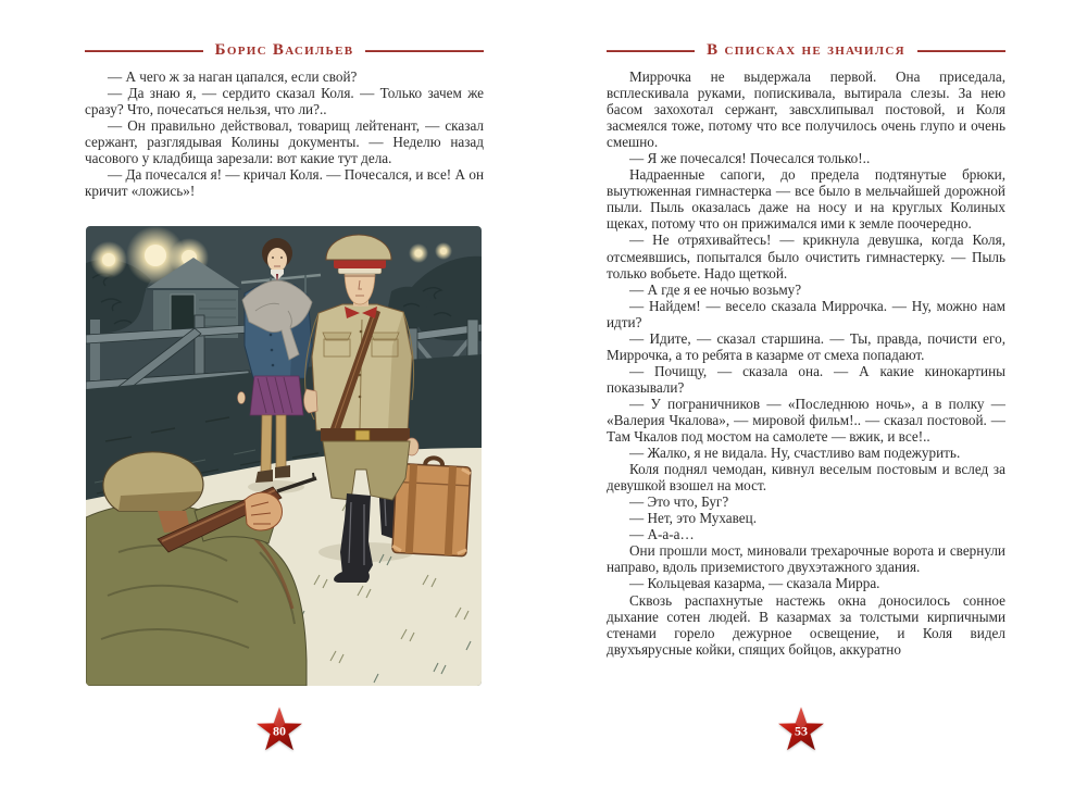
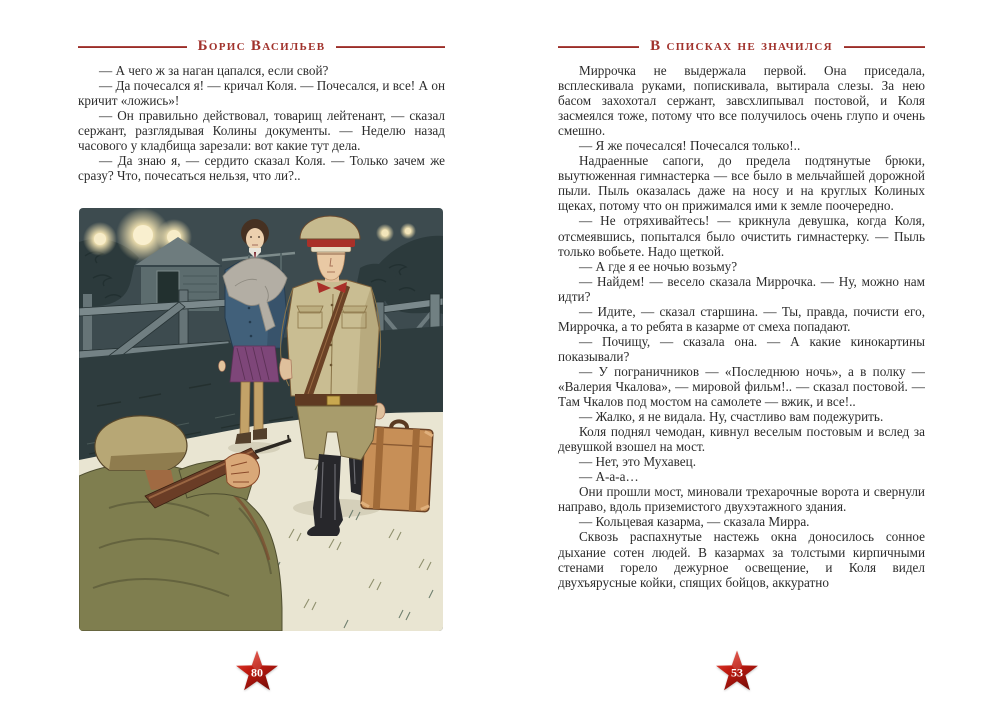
  Борис Васильев
  В списках не значился
  — А чего ж за наган цапался, если свой?
- — Да знаю я, — сердито сказал Коля. — Только зачем же сразу? Что, почесаться нельзя, что ли?..
+ — Да почесался я! — кричал Коля. — Почесался, и все! А он кричит «ложись»!
  — Он правильно действовал, товарищ лейтенант, — сказал сержант, разглядывая Колины документы. — Неделю назад часового у кладбища зарезали: вот какие тут дела.
- — Да почесался я! — кричал Коля. — Почесался, и все! А он кричит «ложись»!
+ — Да знаю я, — сердито сказал Коля. — Только зачем же сразу? Что, почесаться нельзя, что ли?..
  Миррочка не выдержала первой. Она приседала, всплескивала руками, попискивала, вытирала слезы. За нею басом захохотал сержант, завсхлипывал постовой, и Коля засмеялся тоже, потому что все получилось очень глупо и очень смешно.
  — Я же почесался! Почесался только!..
  Надраенные сапоги, до предела подтянутые брюки, выутюженная гимнастерка — все было в мельчайшей дорожной пыли. Пыль оказалась даже на носу и на круглых Колиных щеках, потому что он прижимался ими к земле поочередно.
  — Не отряхивайтесь! — крикнула девушка, когда Коля, отсмеявшись, попытался было очистить гимнастерку. — Пыль только вобьете. Надо щеткой.
  — А где я ее ночью возьму?
  — Найдем! — весело сказала Миррочка. — Ну, можно нам идти?
  — Идите, — сказал старшина. — Ты, правда, почисти его, Миррочка, а то ребята в казарме от смеха попадают.
  — Почищу, — сказала она. — А какие кинокартины показывали?
  — У пограничников — «Последнюю ночь», а в полку — «Валерия Чкалова», — мировой фильм!.. — сказал постовой. — Там Чкалов под мостом на самолете — вжик, и все!..
  — Жалко, я не видала. Ну, счастливо вам подежурить.
  Коля поднял чемодан, кивнул веселым постовым и вслед за девушкой взошел на мост.
- — Это что, Буг?
  — Нет, это Мухавец.
  — А-а-а…
  Они прошли мост, миновали трехарочные ворота и свернули направо, вдоль приземистого двухэтажного здания.
  — Кольцевая казарма, — сказала Мирра.
  Сквозь распахнутые настежь окна доносилось сонное дыхание сотен людей. В казармах за толстыми кирпичными стенами горело дежурное освещение, и Коля видел двухъярусные койки, спящих бойцов, аккуратно
  80
  53
